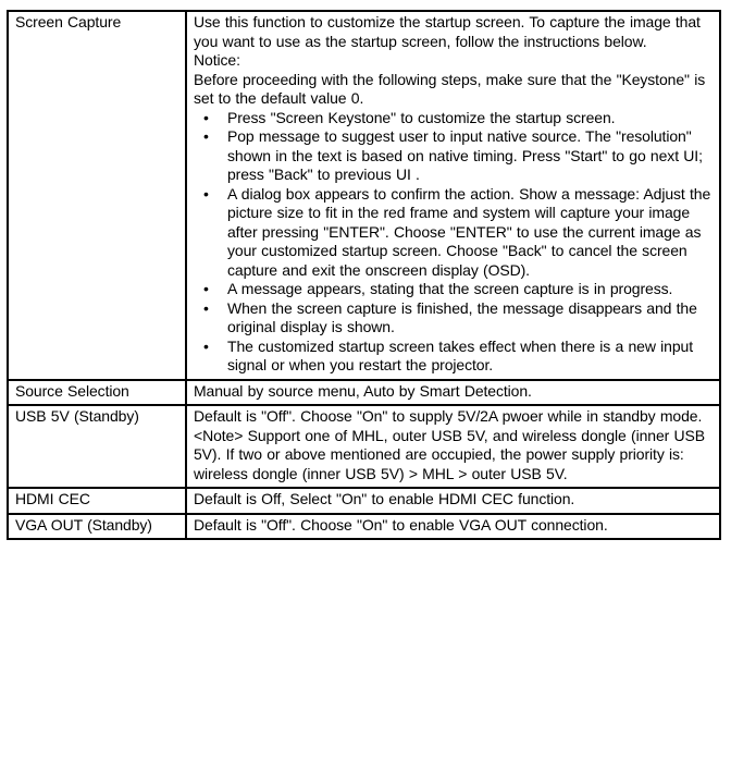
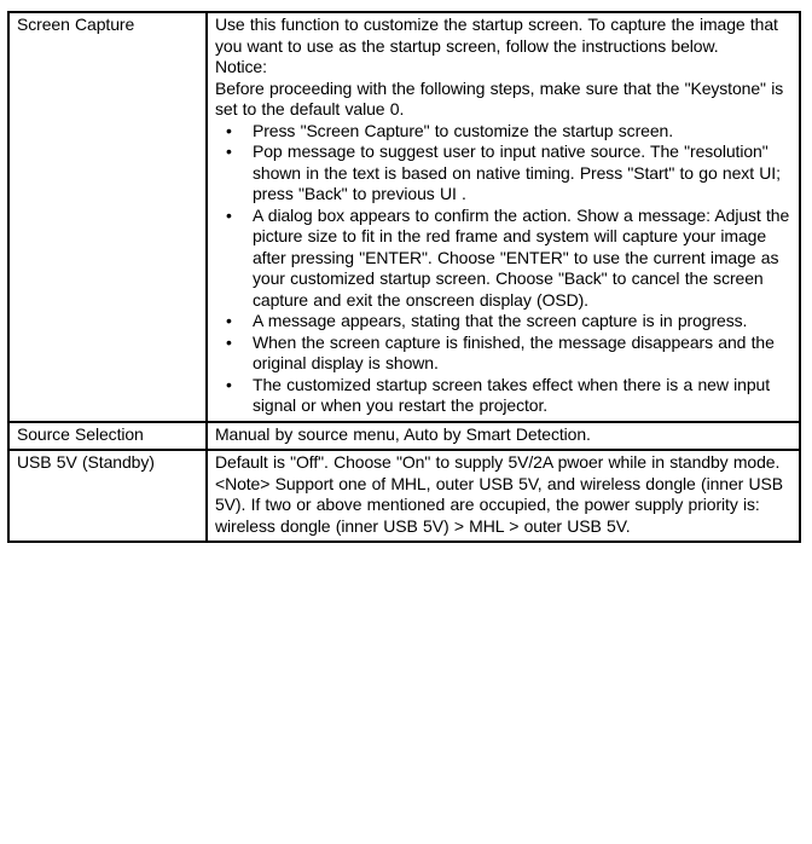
- Screen Capture	Use this function to customize the startup screen. To capture the image that you want to use as the startup screen, follow the instructions below.Notice:Before proceeding with the following steps, make sure that the "Keystone" is set to the default value 0.• Press "Screen Keystone" to customize the startup screen.• Pop message to suggest user to input native source. The "resolution" shown in the text is based on native timing. Press "Start" to go next UI; press "Back" to previous UI .• A dialog box appears to confirm the action. Show a message: Adjust the picture size to fit in the red frame and system will capture your image after pressing "ENTER". Choose "ENTER" to use the current image as your customized startup screen. Choose "Back" to cancel the screen capture and exit the onscreen display (OSD).• A message appears, stating that the screen capture is in progress.• When the screen capture is finished, the message disappears and the original display is shown.• The customized startup screen takes effect when there is a new input signal or when you restart the projector.
+ Screen Capture	Use this function to customize the startup screen. To capture the image that you want to use as the startup screen, follow the instructions below.Notice:Before proceeding with the following steps, make sure that the "Keystone" is set to the default value 0.• Press "Screen Capture" to customize the startup screen.• Pop message to suggest user to input native source. The "resolution" shown in the text is based on native timing. Press "Start" to go next UI; press "Back" to previous UI .• A dialog box appears to confirm the action. Show a message: Adjust the picture size to fit in the red frame and system will capture your image after pressing "ENTER". Choose "ENTER" to use the current image as your customized startup screen. Choose "Back" to cancel the screen capture and exit the onscreen display (OSD).• A message appears, stating that the screen capture is in progress.• When the screen capture is finished, the message disappears and the original display is shown.• The customized startup screen takes effect when there is a new input signal or when you restart the projector.
  Source Selection	Manual by source menu, Auto by Smart Detection.
  USB 5V (Standby)	Default is "Off". Choose "On" to supply 5V/2A pwoer while in standby mode.<Note> Support one of MHL, outer USB 5V, and wireless dongle (inner USB 5V). If two or above mentioned are occupied, the power supply priority is: wireless dongle (inner USB 5V) > MHL > outer USB 5V.
- HDMI CEC	Default is Off, Select "On" to enable HDMI CEC function.
- VGA OUT (Standby)	Default is "Off". Choose "On" to enable VGA OUT connection.
